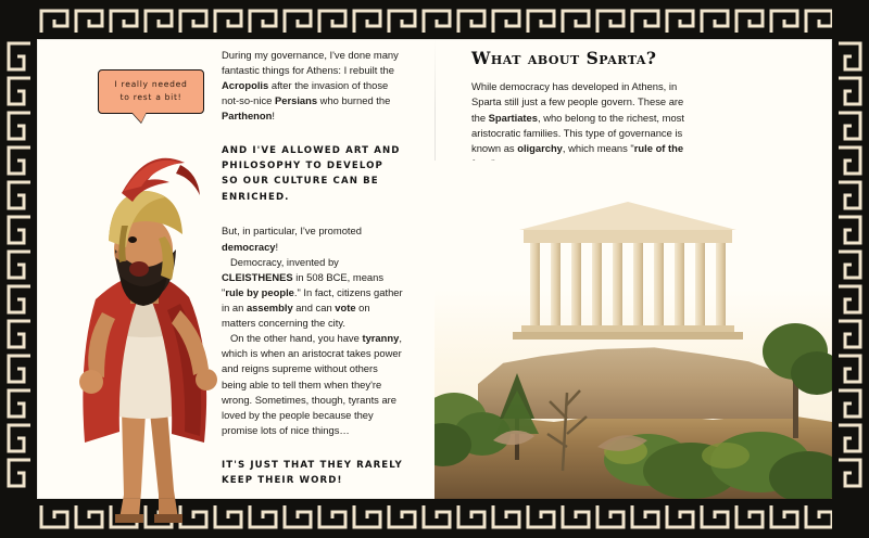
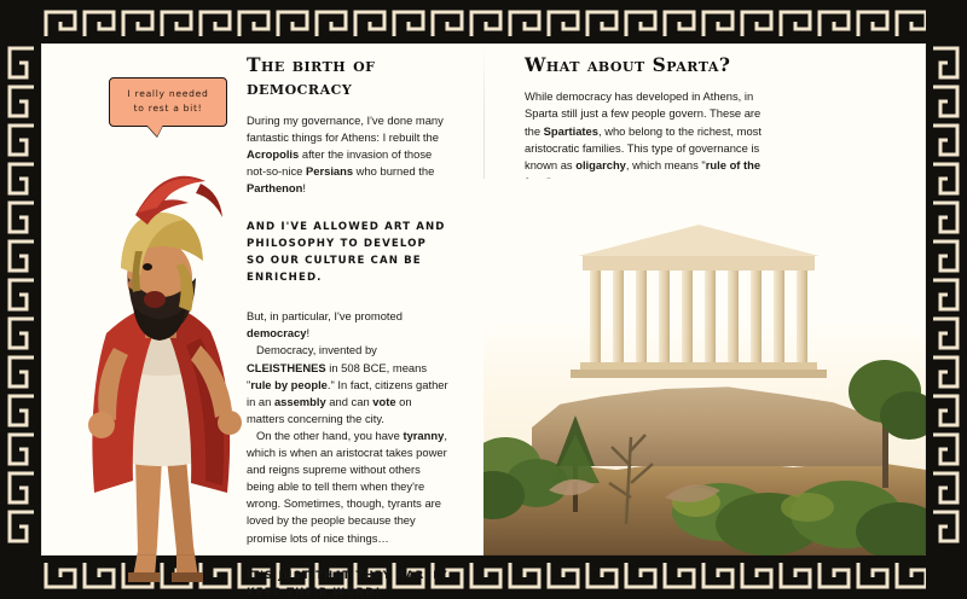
  I really needed
  to rest a bit!
+ The birth of democracy
  During my governance, I've done many fantastic things for Athens: I rebuilt the Acropolis after the invasion of those not-so-nice Persians who burned the Parthenon!
  AND I'VE ALLOWED ART AND PHILOSOPHY TO DEVELOP SO OUR CULTURE CAN BE ENRICHED.
  But, in particular, I've promoted democracy!
  Democracy, invented by CLEISTHENES in 508 BCE, means "rule by people." In fact, citizens gather in an assembly and can vote on matters concerning the city.
  On the other hand, you have tyranny, which is when an aristocrat takes power and reigns supreme without others being able to tell them when they're wrong. Sometimes, though, tyrants are loved by the people because they promise lots of nice things…
  IT'S JUST THAT THEY RARELY KEEP THEIR WORD!
  What about Sparta?
  While democracy has developed in Athens, in Sparta still just a few people govern. These are the Spartiates, who belong to the richest, most aristocratic families. This type of governance is known as oligarchy, which means "rule of the
